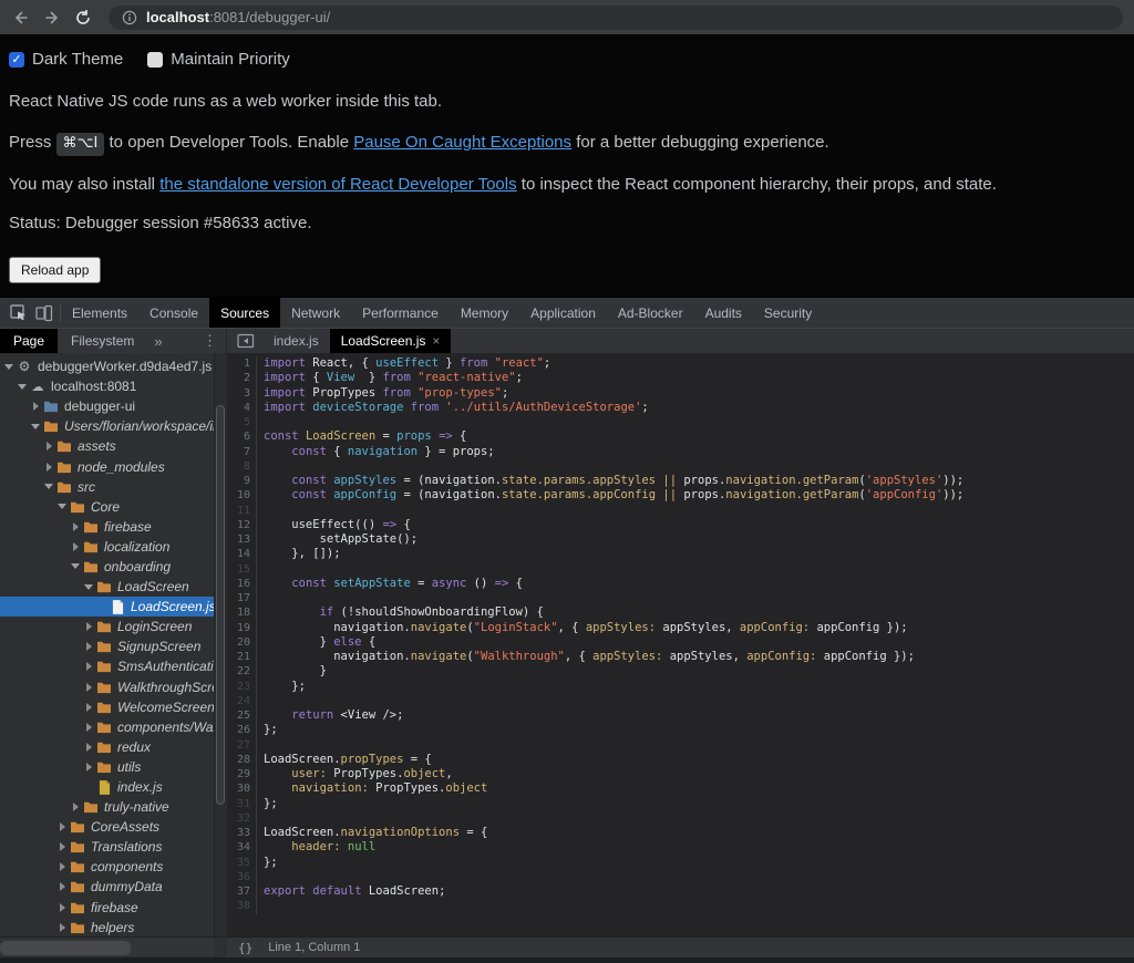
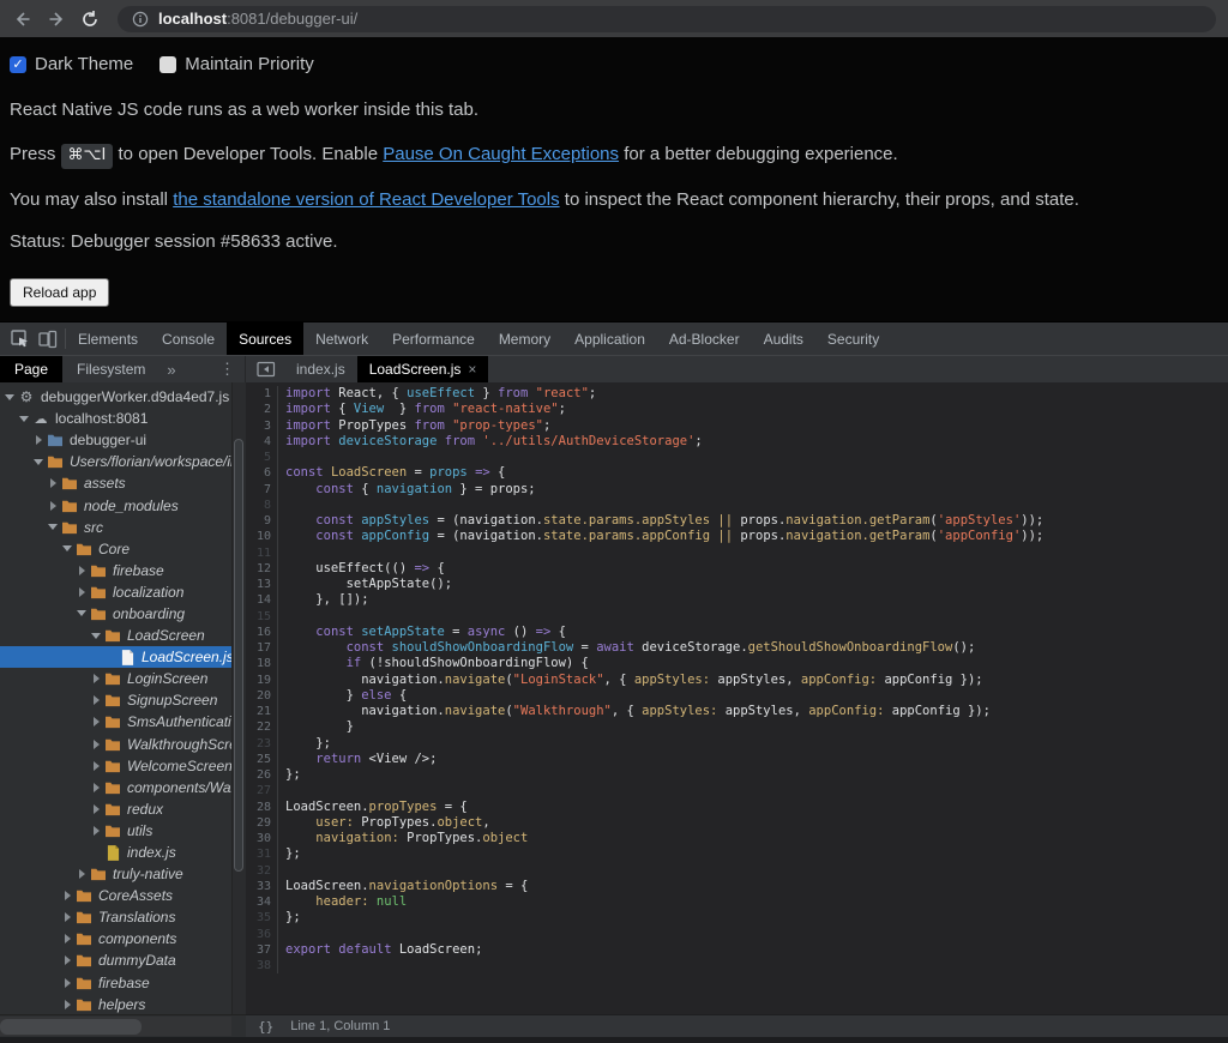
  localhost:8081/debugger-ui/
  ✓
  Dark Theme
  Maintain Priority
  React Native JS code runs as a web worker inside this tab.
  Press ⌘⌥I to open Developer Tools. Enable Pause On Caught Exceptions for a better debugging experience.
  You may also install the standalone version of React Developer Tools to inspect the React component hierarchy, their props, and state.
  Status: Debugger session #58633 active.
  Reload app
  Elements
  Console
  Sources
  Network
  Performance
  Memory
  Application
  Ad-Blocker
  Audits
  Security
  Page
  Filesystem
  »
  ⋮
  index.js
  LoadScreen.js
  ×
  ⚙
  debuggerWorker.d9da4ed7.js
  ☁
  localhost:8081
  debugger-ui
  Users/florian/workspace/i
  assets
  node_modules
  src
  Core
  firebase
  localization
  onboarding
  LoadScreen
  LoadScreen.js
  LoginScreen
  SignupScreen
  SmsAuthenticati
  WalkthroughScr
  WelcomeScreen
  components/Wa
  redux
  utils
  index.js
  truly-native
  CoreAssets
  Translations
  components
  dummyData
  firebase
  helpers
  1
  import React, { useEffect } from "react";
  2
  import { View } from "react-native";
  3
  import PropTypes from "prop-types";
  4
  import deviceStorage from '../utils/AuthDeviceStorage';
  5
  6
  const LoadScreen = props => {
  7
  const { navigation } = props;
  8
  9
  const appStyles = (navigation.state.params.appStyles || props.navigation.getParam('appStyles'));
  10
  const appConfig = (navigation.state.params.appConfig || props.navigation.getParam('appConfig'));
  11
  12
  useEffect(() => {
  13
  setAppState();
  14
  }, []);
  15
  16
  const setAppState = async () => {
  17
+ const shouldShowOnboardingFlow = await deviceStorage.getShouldShowOnboardingFlow();
  18
  if (!shouldShowOnboardingFlow) {
  19
  navigation.navigate("LoginStack", { appStyles: appStyles, appConfig: appConfig });
  20
  } else {
  21
  navigation.navigate("Walkthrough", { appStyles: appStyles, appConfig: appConfig });
  22
  }
  23
  };
- 24
  25
  return <View />;
  26
  };
  27
  28
  LoadScreen.propTypes = {
  29
  user: PropTypes.object,
  30
  navigation: PropTypes.object
  31
  };
  32
  33
  LoadScreen.navigationOptions = {
  34
  header: null
  35
  };
  36
  37
  export default LoadScreen;
  38
  {}
  Line 1, Column 1
